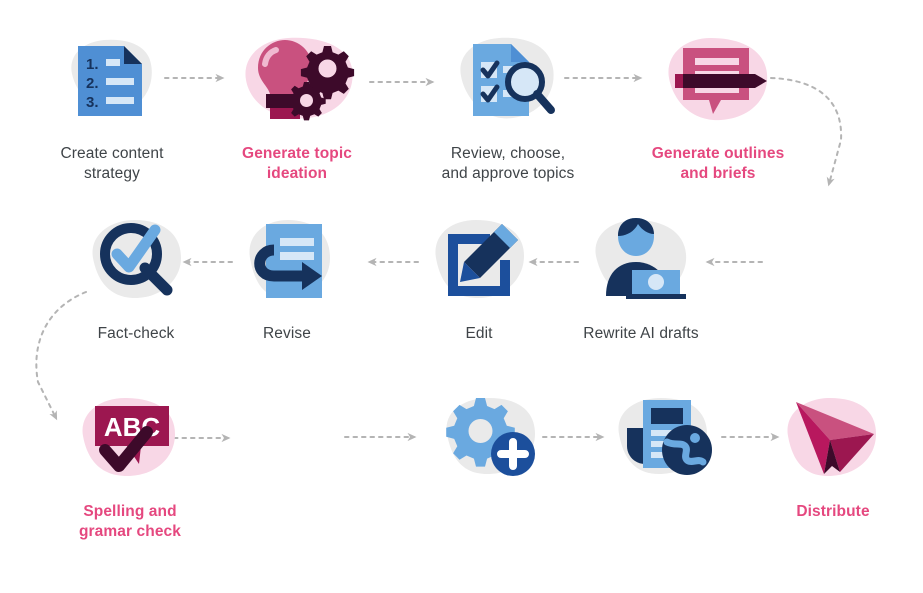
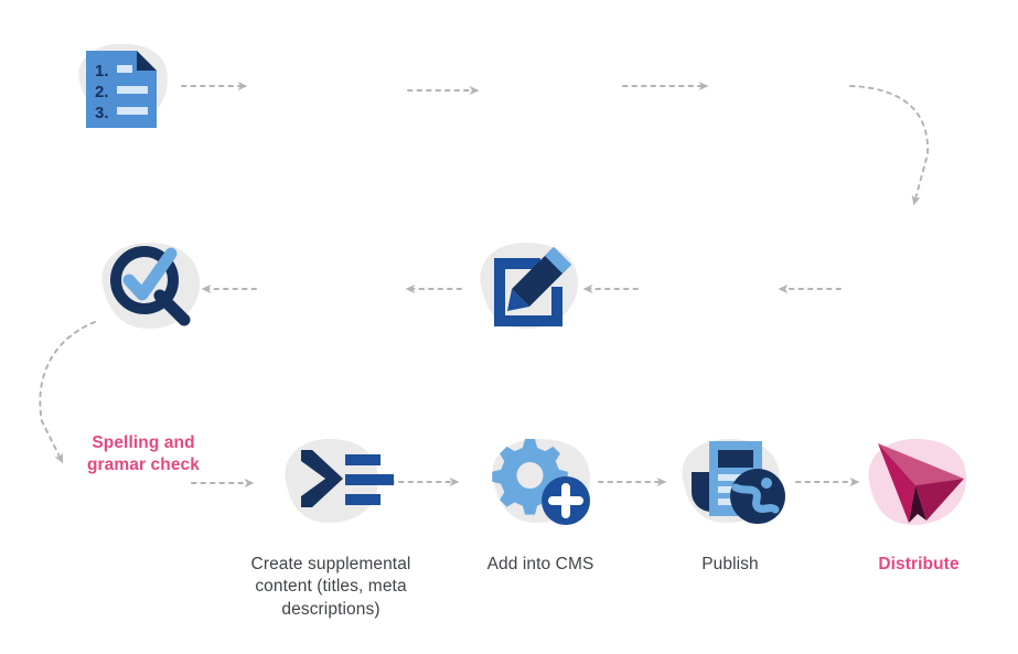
  1.
  2.
  3.
- Create content
- strategy
- Generate topic
- ideation
- Review, choose,
- and approve topics
- Generate outlines
- and briefs
- Rewrite AI drafts
- Edit
- Revise
- Fact-check
- ABC
  Spelling and
  gramar check
+ Create supplemental
+ content (titles, meta
+ descriptions)
+ Add into CMS
+ Publish
  Distribute
